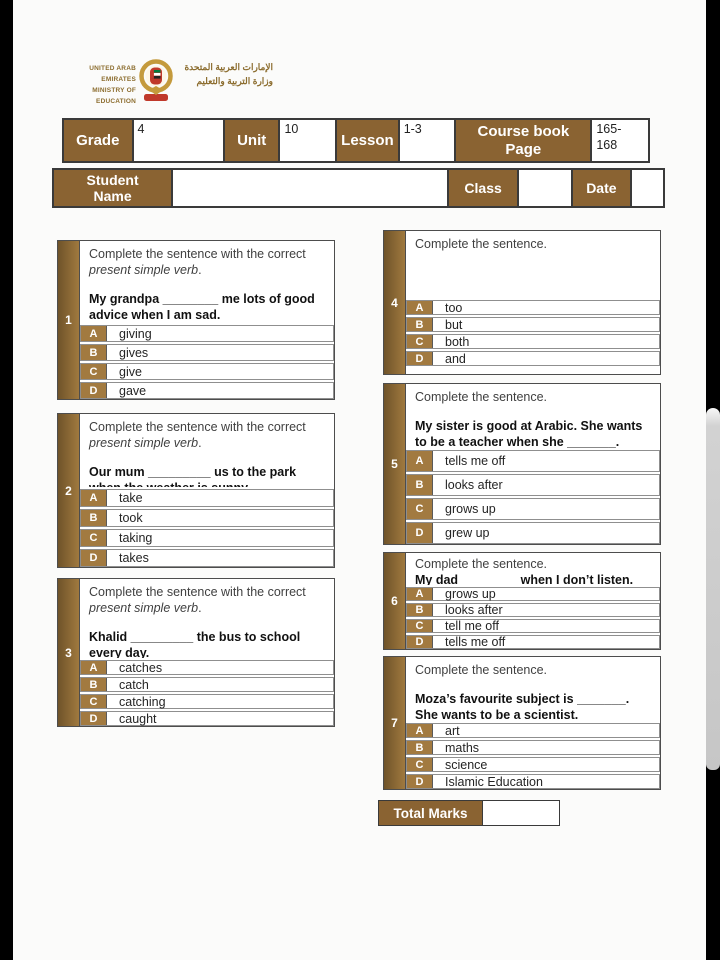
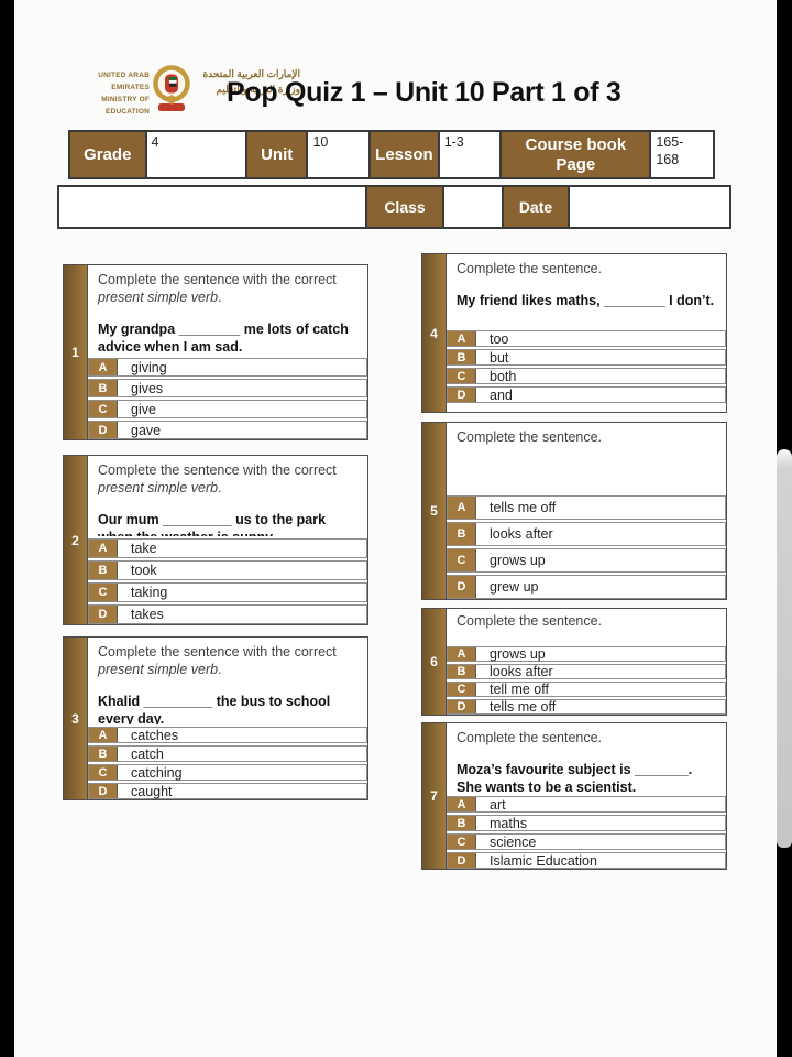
  الإمارات العربية المتحدة
  وزارة التربية والتعليم
+ Pop Quiz 1 – Unit 10 Part 1 of 3
  Grade
  4
  Unit
  10
  Lesson
  1-3
  Course book Page
  165-168
- Student Name
  Class
  Date
  1
  Complete the sentence with the correct present simple verb.
- My grandpa ________ me lots of good advice when I am sad.
+ My grandpa ________ me lots of catch advice when I am sad.
  A
  giving
  B
  gives
  C
  give
  D
  gave
  2
  Complete the sentence with the correct present simple verb.
  A
  take
  B
  took
  C
  taking
  D
  takes
  3
  Complete the sentence with the correct present simple verb.
  Khalid _________ the bus to school every day.
  A
  catches
  B
  catch
  C
  catching
  D
  caught
  4
  Complete the sentence.
+ My friend likes maths, ________ I don’t.
  A
  too
  B
  but
  C
  both
  D
  and
  5
  Complete the sentence.
- My sister is good at Arabic. She wants to be a teacher when she _______.
  A
  tells me off
  B
  looks after
  C
  grows up
  D
  grew up
  6
  Complete the sentence.
- My dad ________ when I don’t listen.
  A
  grows up
  B
  looks after
  C
  tell me off
  D
  tells me off
  7
  Complete the sentence.
  Moza’s favourite subject is _______. She wants to be a scientist.
  A
  art
  B
  maths
  C
  science
  D
  Islamic Education
- Total Marks
